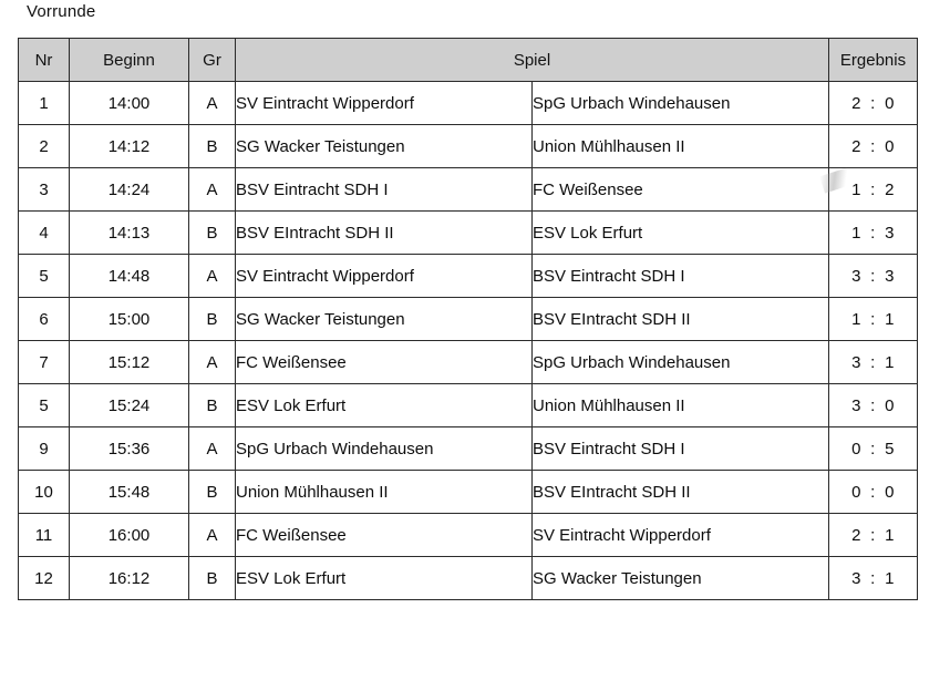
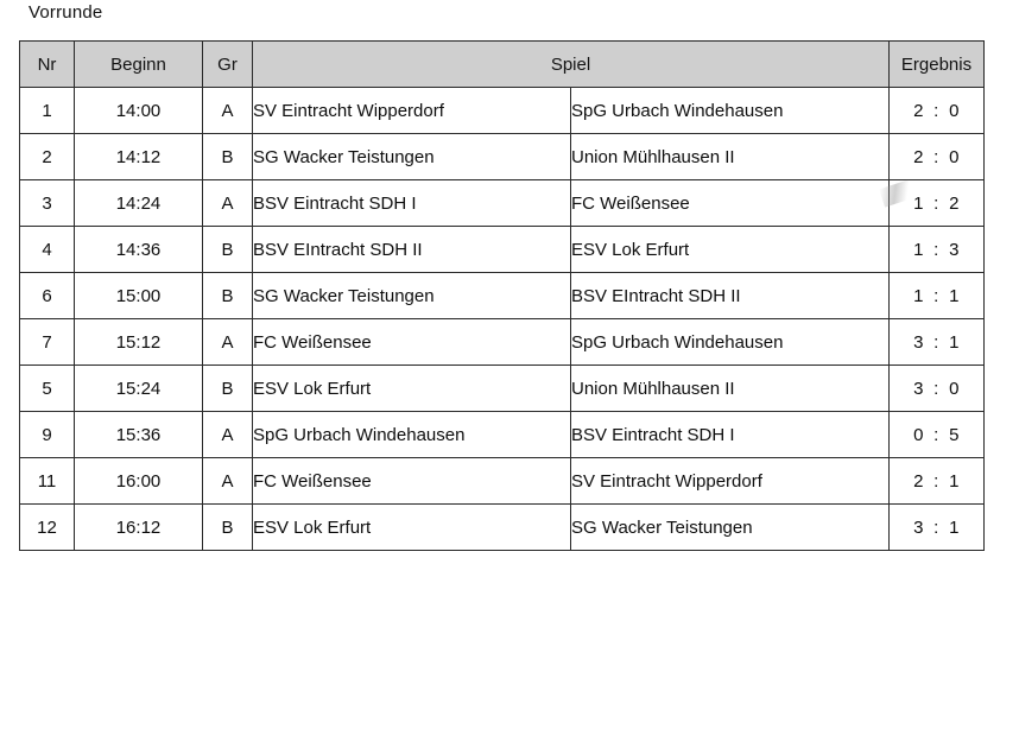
  Vorrunde
  Nr	Beginn	Gr	Spiel	Ergebnis
  1	14:00	A	SV Eintracht Wipperdorf	SpG Urbach Windehausen	2 : 0
  2	14:12	B	SG Wacker Teistungen	Union Mühlhausen II	2 : 0
  3	14:24	A	BSV Eintracht SDH I	FC Weißensee	1 : 2
- 4	14:13	B	BSV EIntracht SDH II	ESV Lok Erfurt	1 : 3
+ 4	14:36	B	BSV EIntracht SDH II	ESV Lok Erfurt	1 : 3
- 5	14:48	A	SV Eintracht Wipperdorf	BSV Eintracht SDH I	3 : 3
  6	15:00	B	SG Wacker Teistungen	BSV EIntracht SDH II	1 : 1
  7	15:12	A	FC Weißensee	SpG Urbach Windehausen	3 : 1
  5	15:24	B	ESV Lok Erfurt	Union Mühlhausen II	3 : 0
  9	15:36	A	SpG Urbach Windehausen	BSV Eintracht SDH I	0 : 5
- 10	15:48	B	Union Mühlhausen II	BSV EIntracht SDH II	0 : 0
  11	16:00	A	FC Weißensee	SV Eintracht Wipperdorf	2 : 1
  12	16:12	B	ESV Lok Erfurt	SG Wacker Teistungen	3 : 1
